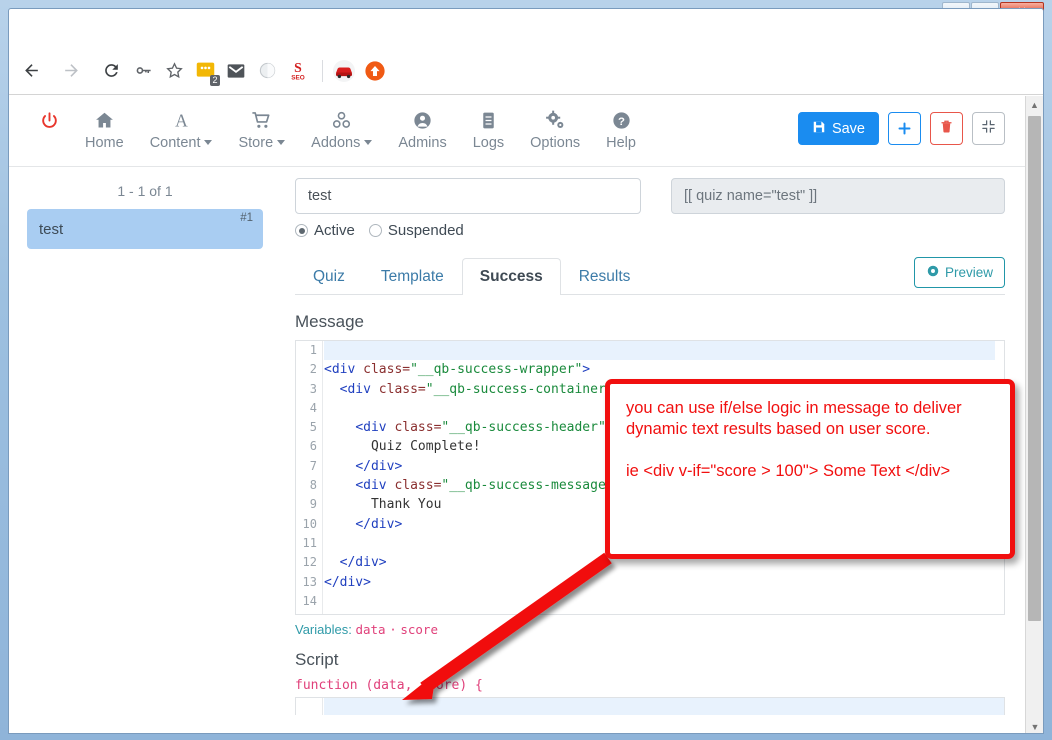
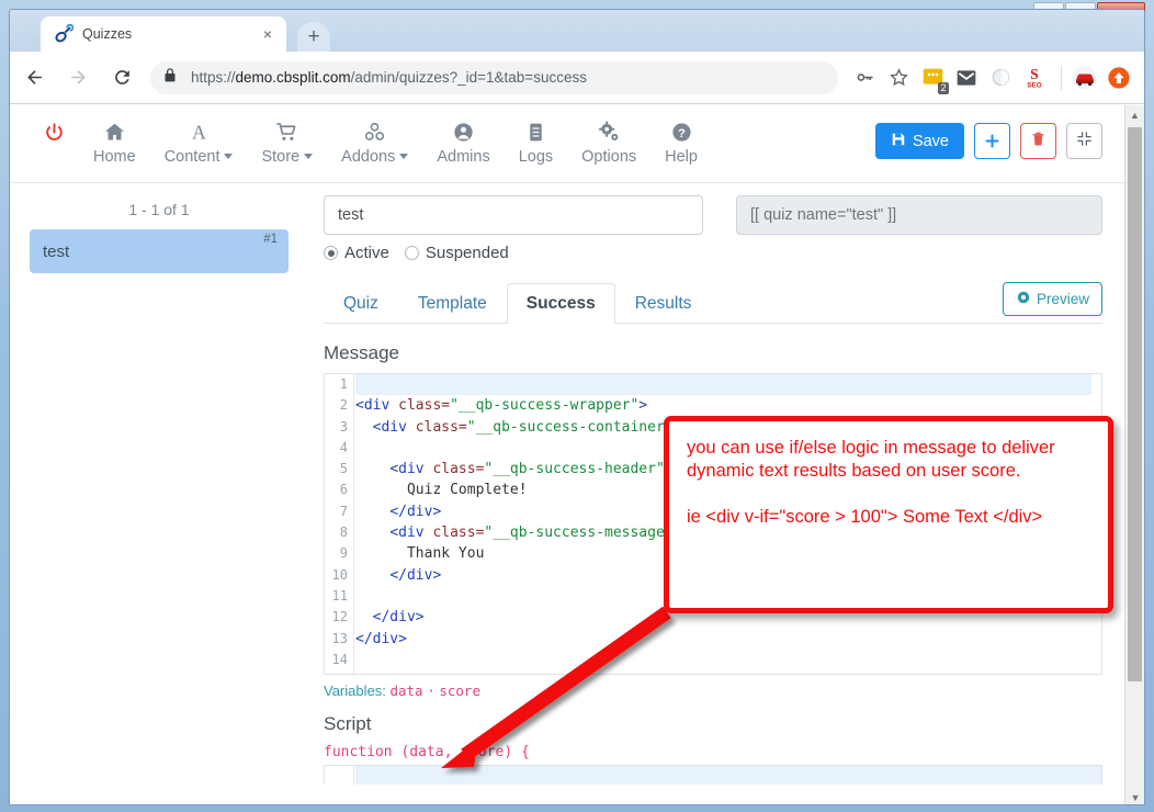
+ Quizzes
+ ×
+ +
+ https://demo.cbsplit.com/admin/quizzes?_id=1&tab=success
  2
  S
  Home
  A
  Content
  Store
  Addons
  Admins
  Logs
  Options
  ?
  Help
  Save
  1 - 1 of 1
  test
  #1
  test
  [[ quiz name="test" ]]
  Active
  Suspended
  Quiz
  Template
  Success
  Results
  Preview
  Message
  1
  2
  3
  4
  5
  6
  7
  8
  9
  10
  11
  12
  13
  14
  <div class="__qb-success-wrapper">
  <div class="__qb-success-container
  <div class="__qb-success-header"
  Quiz Complete!
  </div>
  <div class="__qb-success-message
  Thank You
  </div>
  </div>
  </div>
  Variables: data · score
  Script
  function (data,ore) {
  ▲
  ▼
  you can use if/else logic in message to deliver dynamic text results based on user score.
  ie <div v-if="score > 100"> Some Text </div>
